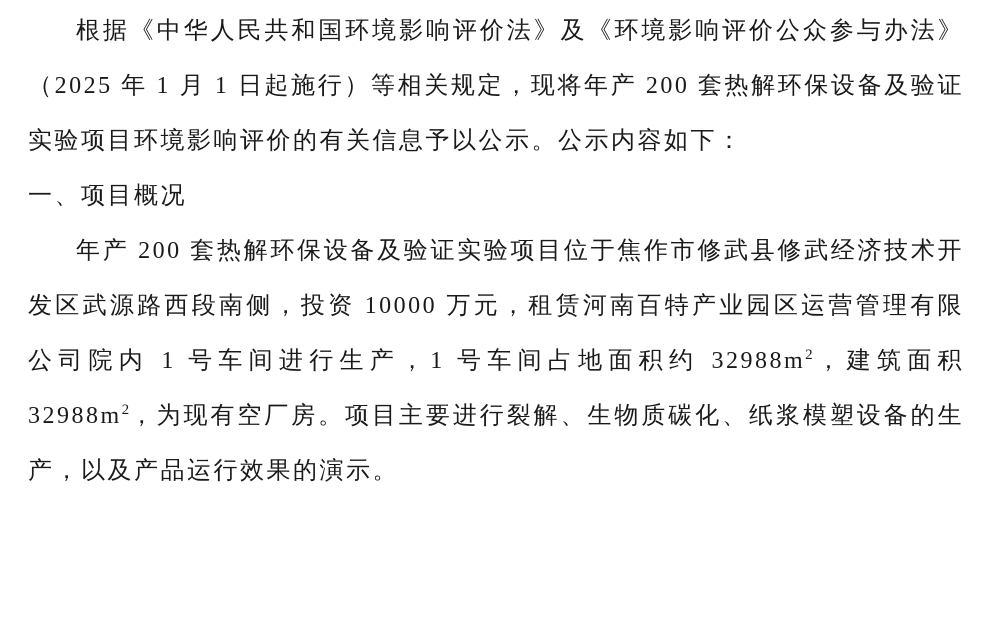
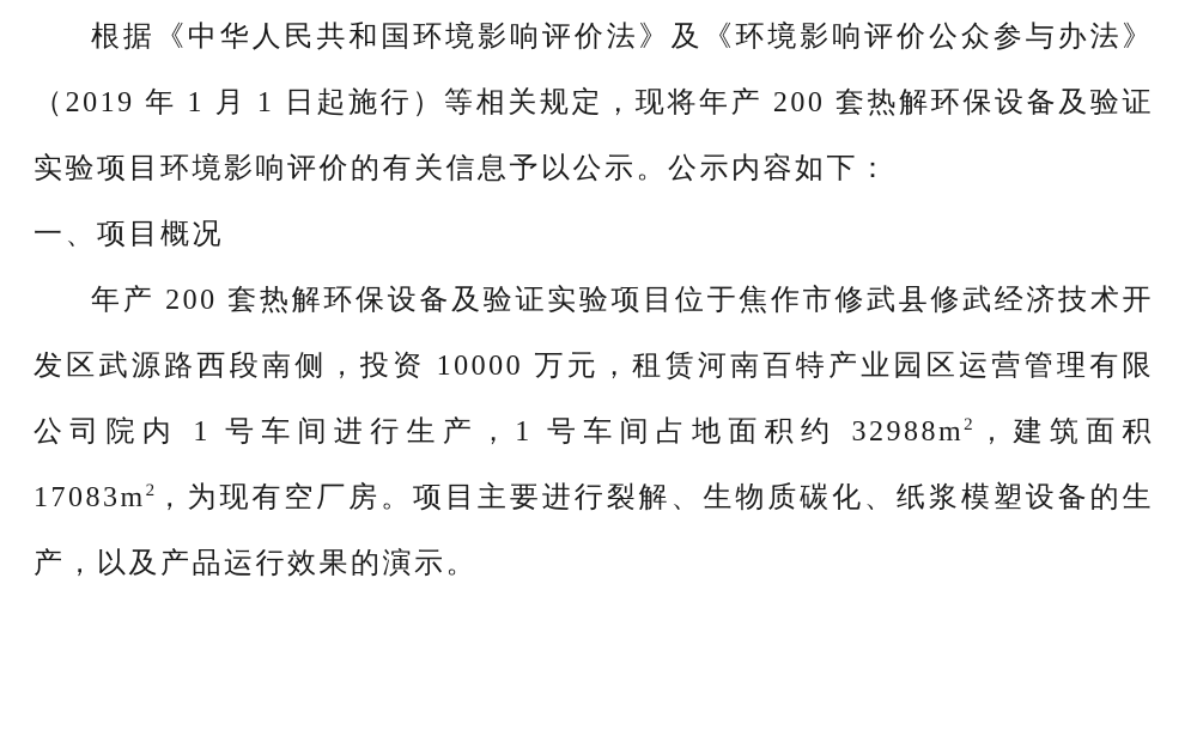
- 根据《中华人民共和国环境影响评价法》及《环境影响评价公众参与办法》（2025 年 1 月 1 日起施行）等相关规定，现将年产 200 套热解环保设备及验证实验项目环境影响评价的有关信息予以公示。公示内容如下：
+ 根据《中华人民共和国环境影响评价法》及《环境影响评价公众参与办法》（2019 年 1 月 1 日起施行）等相关规定，现将年产 200 套热解环保设备及验证实验项目环境影响评价的有关信息予以公示。公示内容如下：
  一、项目概况
- 年产 200 套热解环保设备及验证实验项目位于焦作市修武县修武经济技术开发区武源路西段南侧，投资 10000 万元，租赁河南百特产业园区运营管理有限公司院内 1 号车间进行生产，1 号车间占地面积约 32988m2，建筑面积 32988m2，为现有空厂房。项目主要进行裂解、生物质碳化、纸浆模塑设备的生产，以及产品运行效果的演示。
+ 年产 200 套热解环保设备及验证实验项目位于焦作市修武县修武经济技术开发区武源路西段南侧，投资 10000 万元，租赁河南百特产业园区运营管理有限公司院内 1 号车间进行生产，1 号车间占地面积约 32988m2，建筑面积 17083m2，为现有空厂房。项目主要进行裂解、生物质碳化、纸浆模塑设备的生产，以及产品运行效果的演示。
